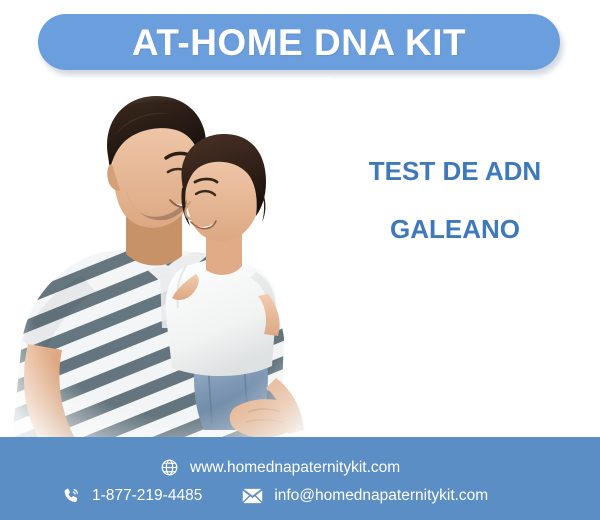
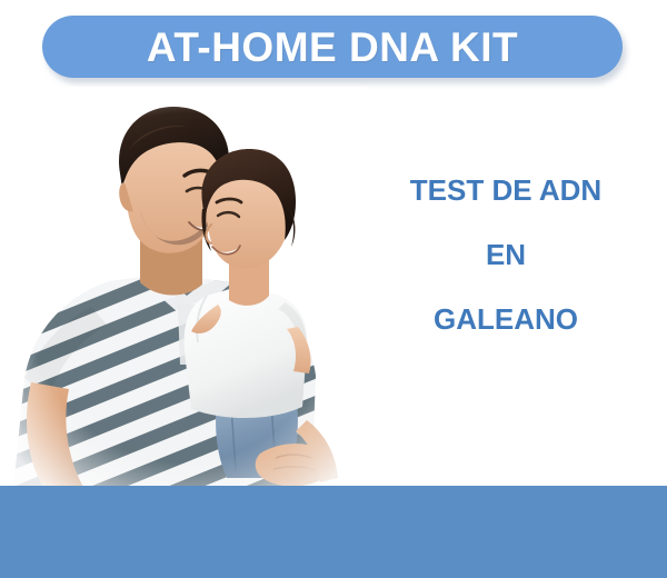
  AT-HOME DNA KIT
  TEST DE ADN
+ EN
  GALEANO
- www.homednapaternitykit.com
- 1-877-219-4485
- info@homednapaternitykit.com
